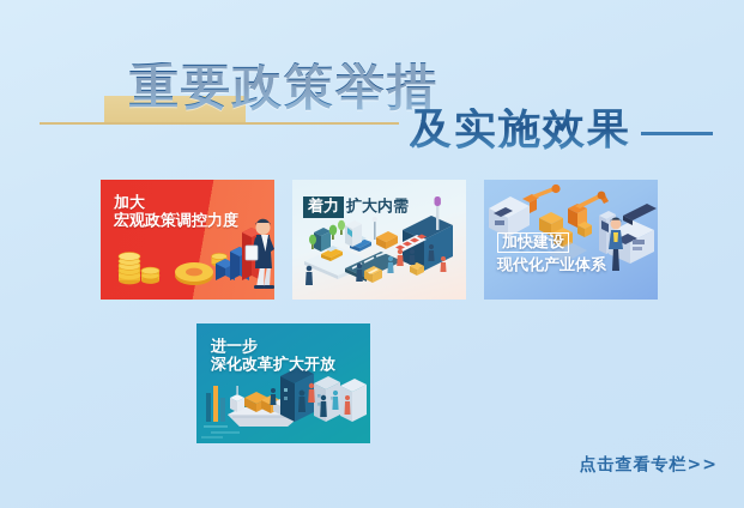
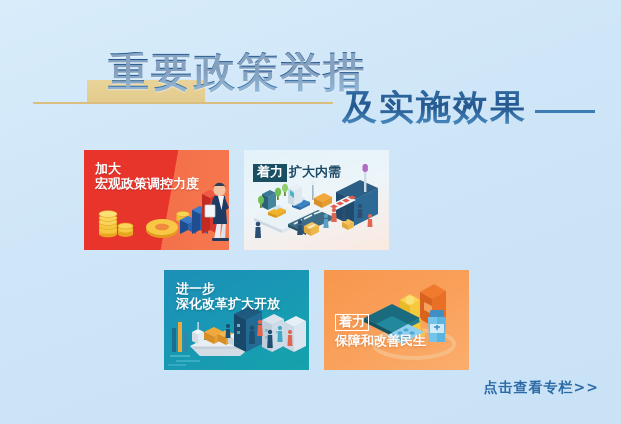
  重要政策举措
  及实施效果
  加大
  宏观政策调控力度
  着力 扩大内需
- 加快建设
- 现代化产业体系
  进一步
  深化改革扩大开放
+ 着力
+ 保障和改善民生
  点击查看专栏>>
